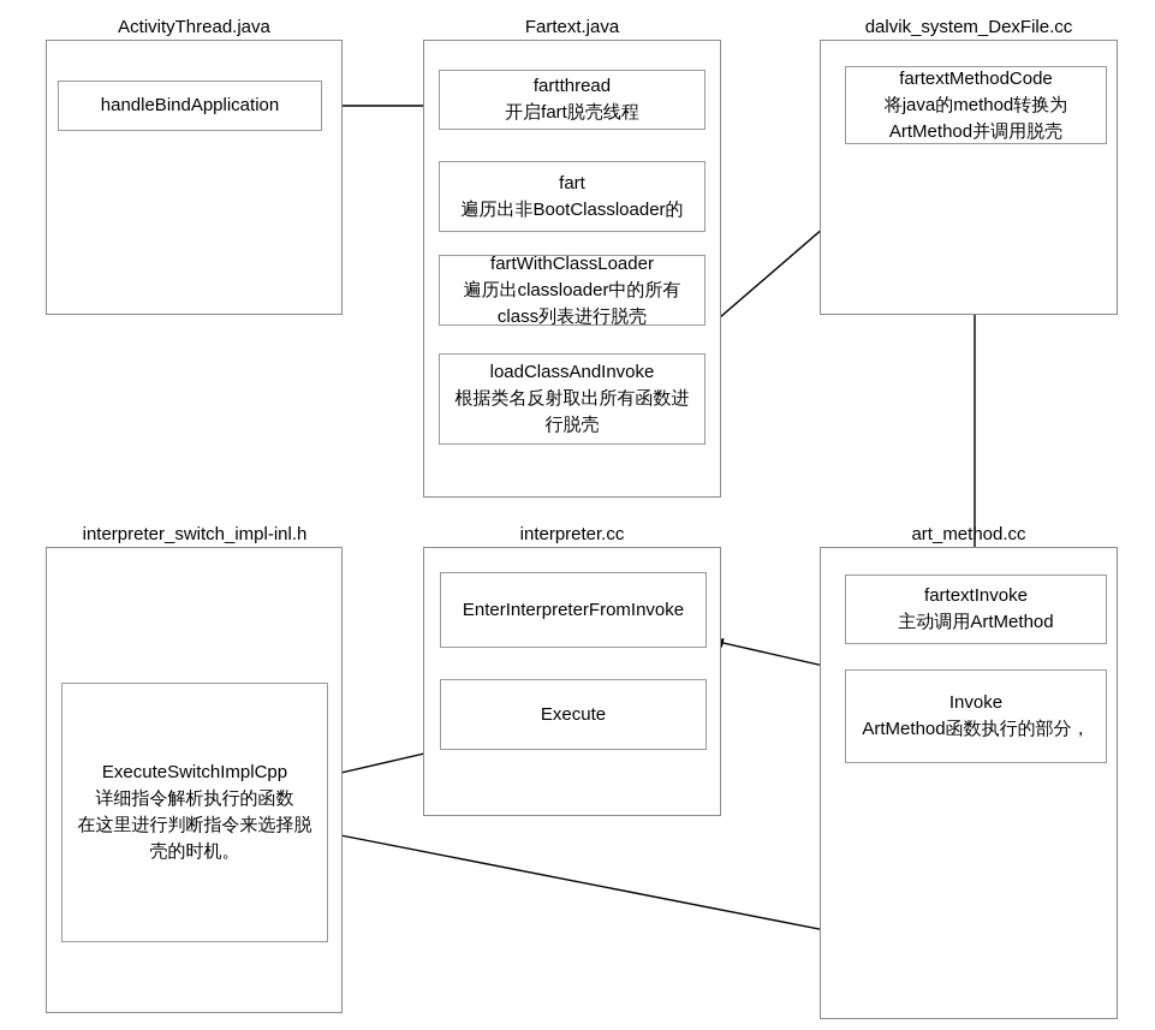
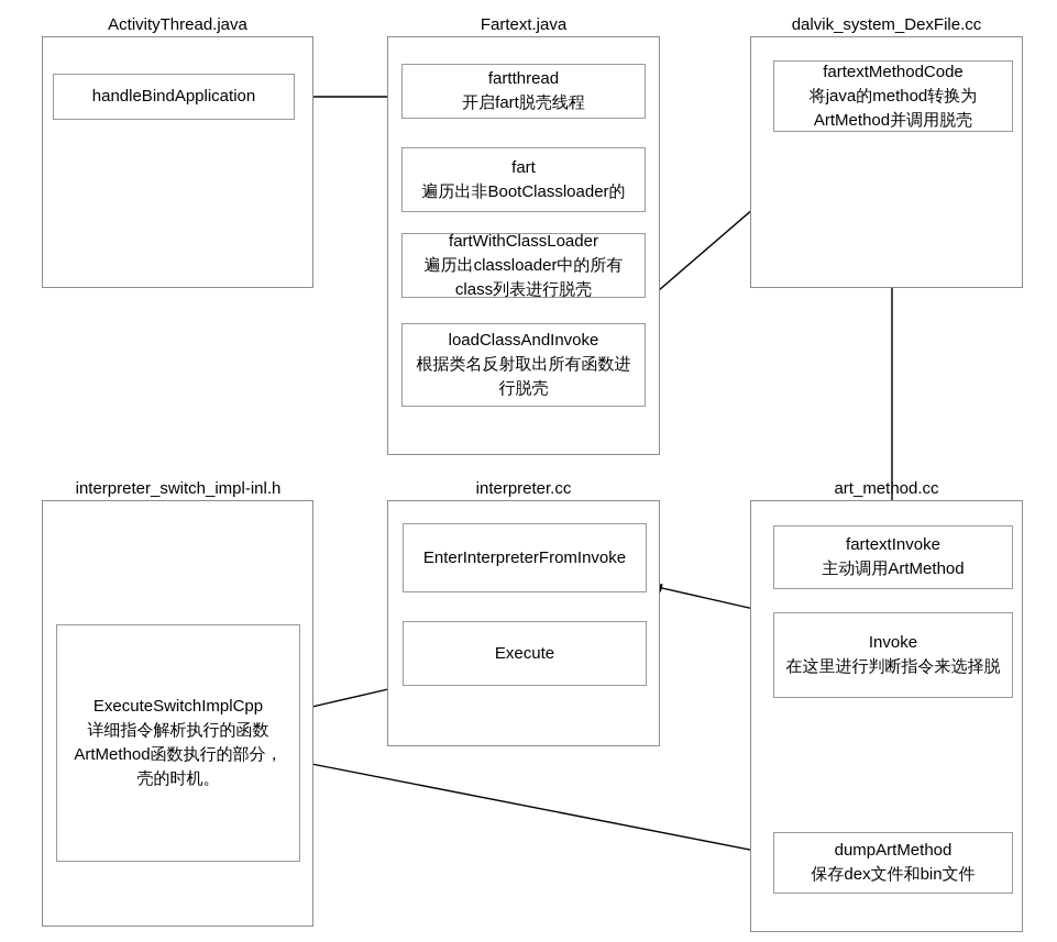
  ActivityThread.java
  handleBindApplication
  Fartext.java
  fartthread
  开启fart脱壳线程
  fart
  遍历出非BootClassloader的
  fartWithClassLoader
  遍历出classloader中的所有
  class列表进行脱壳
  loadClassAndInvoke
  根据类名反射取出所有函数进
  行脱壳
  dalvik_system_DexFile.cc
  fartextMethodCode
  将java的method转换为
  ArtMethod并调用脱壳
  interpreter_switch_impl-inl.h
  ExecuteSwitchImplCpp
  详细指令解析执行的函数
- 在这里进行判断指令来选择脱
+ ArtMethod函数执行的部分，
  壳的时机。
  interpreter.cc
  EnterInterpreterFromInvoke
  Execute
  art_method.cc
  fartextInvoke
  主动调用ArtMethod
  Invoke
- ArtMethod函数执行的部分，
+ 在这里进行判断指令来选择脱
+ dumpArtMethod
+ 保存dex文件和bin文件
